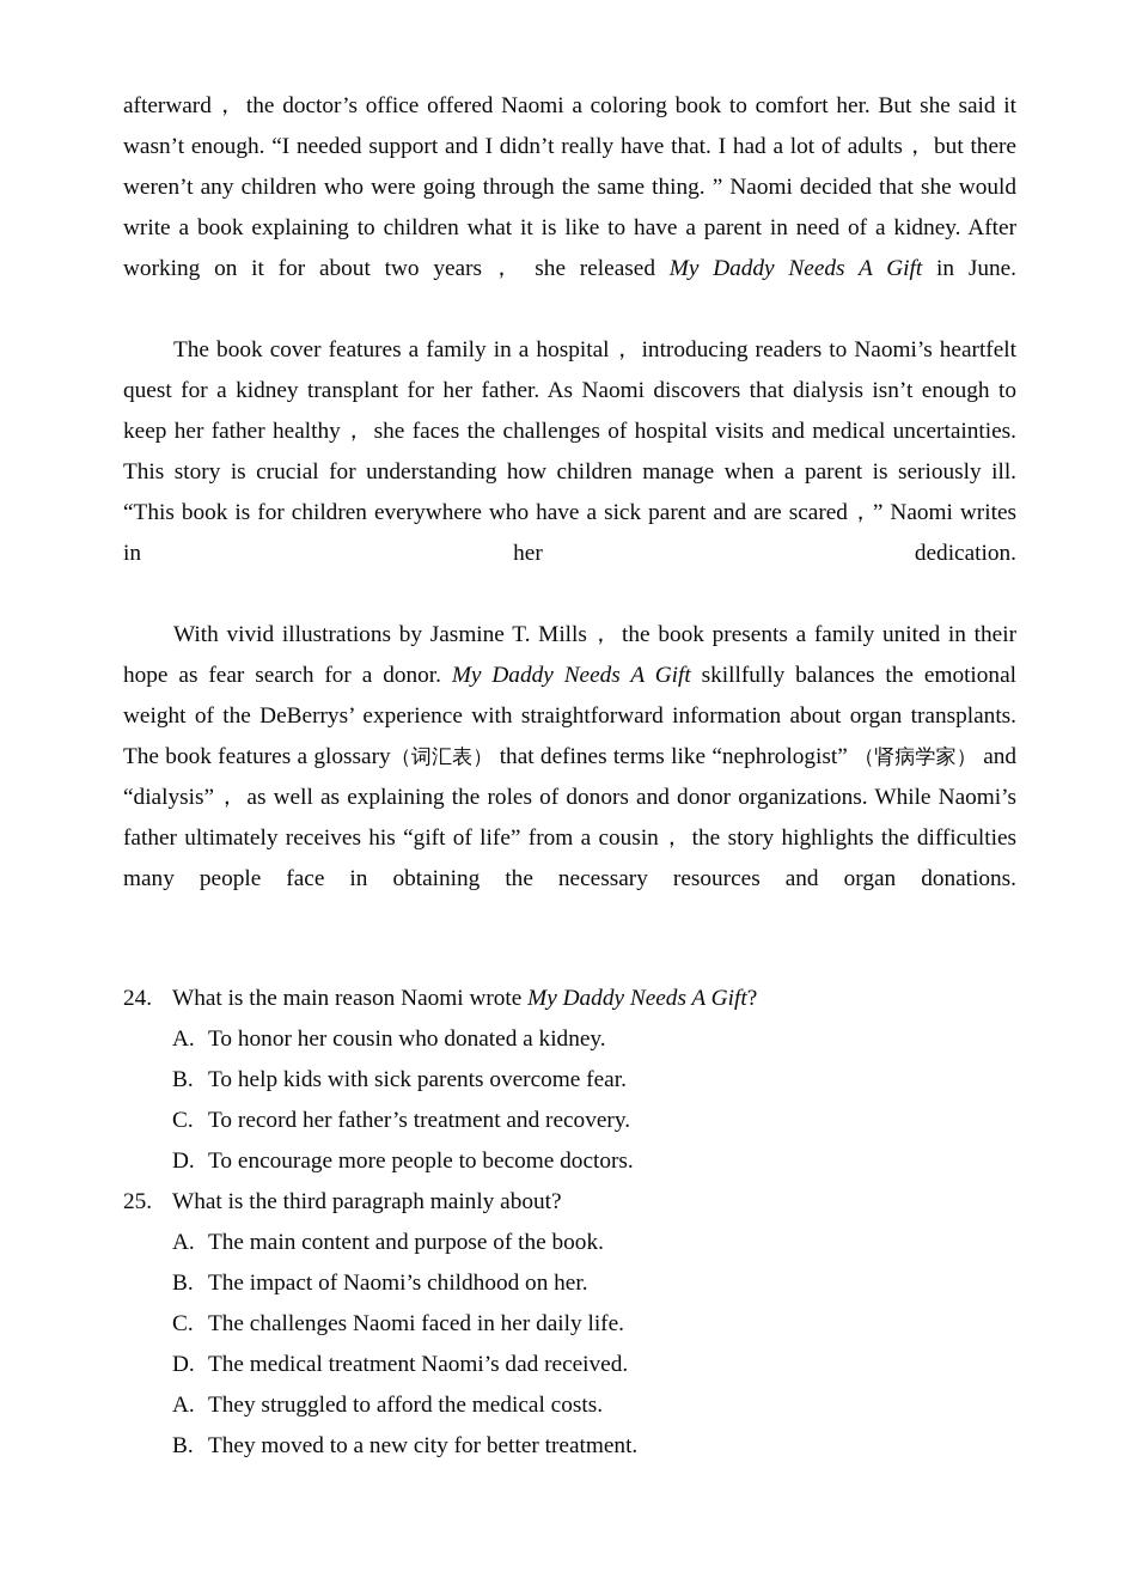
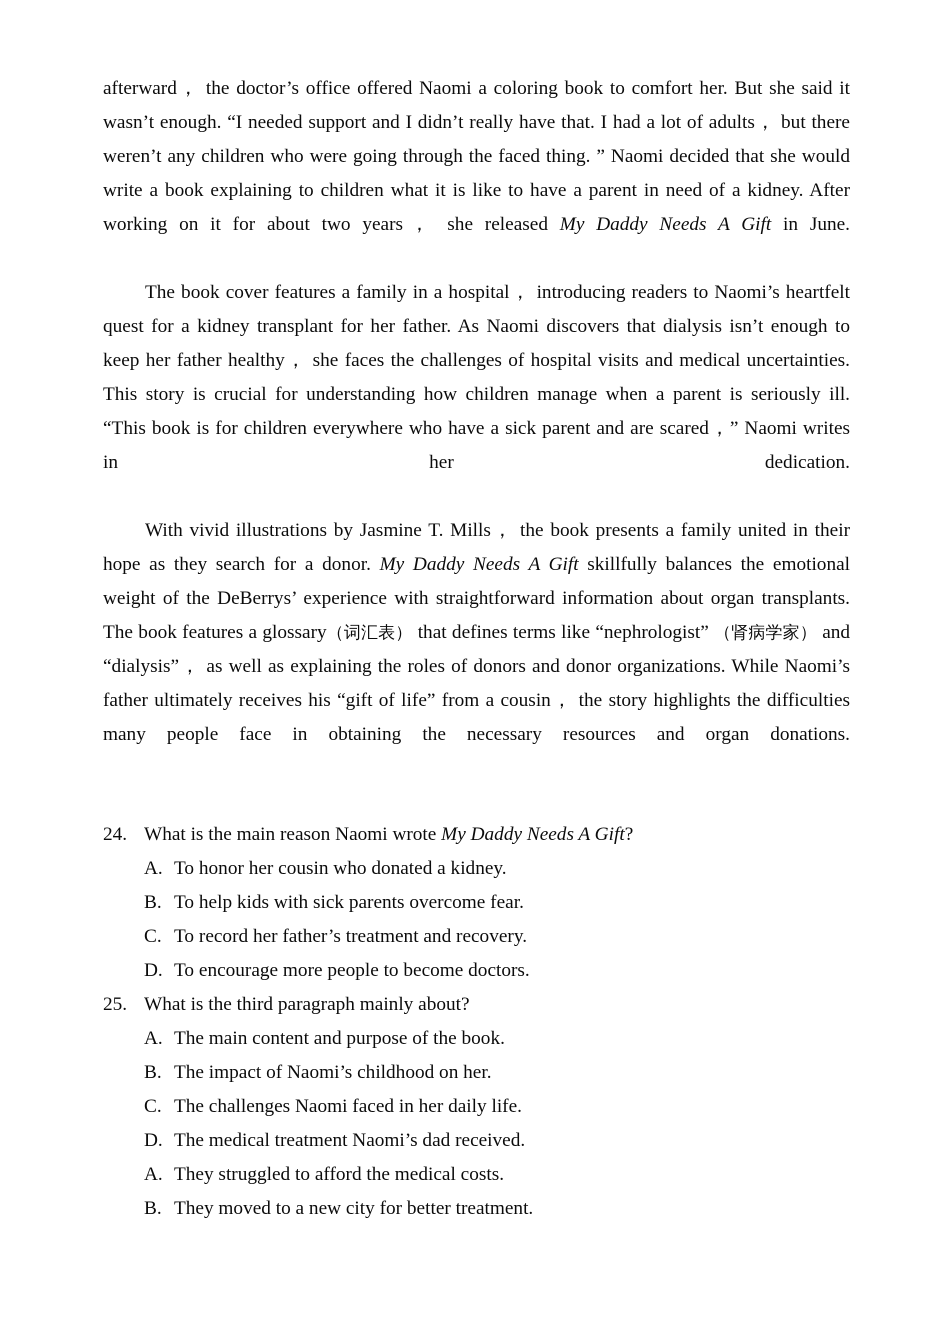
- afterward， the doctor’s office offered Naomi a coloring book to comfort her. But she said it wasn’t enough. “I needed support and I didn’t really have that. I had a lot of adults， but there weren’t any children who were going through the same thing. ” Naomi decided that she would write a book explaining to children what it is like to have a parent in need of a kidney. After working on it for about two years， she released My Daddy Needs A Gift in June.
+ afterward， the doctor’s office offered Naomi a coloring book to comfort her. But she said it wasn’t enough. “I needed support and I didn’t really have that. I had a lot of adults， but there weren’t any children who were going through the faced thing. ” Naomi decided that she would write a book explaining to children what it is like to have a parent in need of a kidney. After working on it for about two years， she released My Daddy Needs A Gift in June.
  The book cover features a family in a hospital， introducing readers to Naomi’s heartfelt quest for a kidney transplant for her father. As Naomi discovers that dialysis isn’t enough to keep her father healthy， she faces the challenges of hospital visits and medical uncertainties. This story is crucial for understanding how children manage when a parent is seriously ill. “This book is for children everywhere who have a sick parent and are scared，” Naomi writes in her dedication.
- With vivid illustrations by Jasmine T. Mills， the book presents a family united in their hope as fear search for a donor. My Daddy Needs A Gift skillfully balances the emotional weight of the DeBerrys’ experience with straightforward information about organ transplants. The book features a glossary（词汇表） that defines terms like “nephrologist” （肾病学家） and “dialysis”， as well as explaining the roles of donors and donor organizations. While Naomi’s father ultimately receives his “gift of life” from a cousin， the story highlights the difficulties many people face in obtaining the necessary resources and organ donations.
+ With vivid illustrations by Jasmine T. Mills， the book presents a family united in their hope as they search for a donor. My Daddy Needs A Gift skillfully balances the emotional weight of the DeBerrys’ experience with straightforward information about organ transplants. The book features a glossary（词汇表） that defines terms like “nephrologist” （肾病学家） and “dialysis”， as well as explaining the roles of donors and donor organizations. While Naomi’s father ultimately receives his “gift of life” from a cousin， the story highlights the difficulties many people face in obtaining the necessary resources and organ donations.
  24.
  What is the main reason Naomi wrote My Daddy Needs A Gift?
  A.
  To honor her cousin who donated a kidney.
  B.
  To help kids with sick parents overcome fear.
  C.
  To record her father’s treatment and recovery.
  D.
  To encourage more people to become doctors.
  25.
  What is the third paragraph mainly about?
  A.
  The main content and purpose of the book.
  B.
  The impact of Naomi’s childhood on her.
  C.
  The challenges Naomi faced in her daily life.
  D.
  The medical treatment Naomi’s dad received.
  A.
  They struggled to afford the medical costs.
  B.
  They moved to a new city for better treatment.
